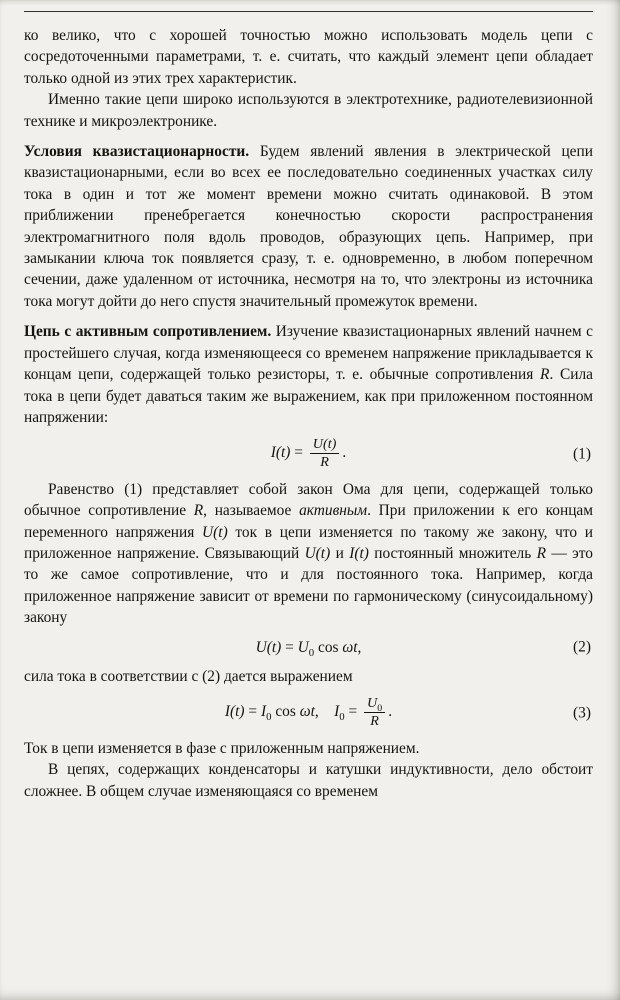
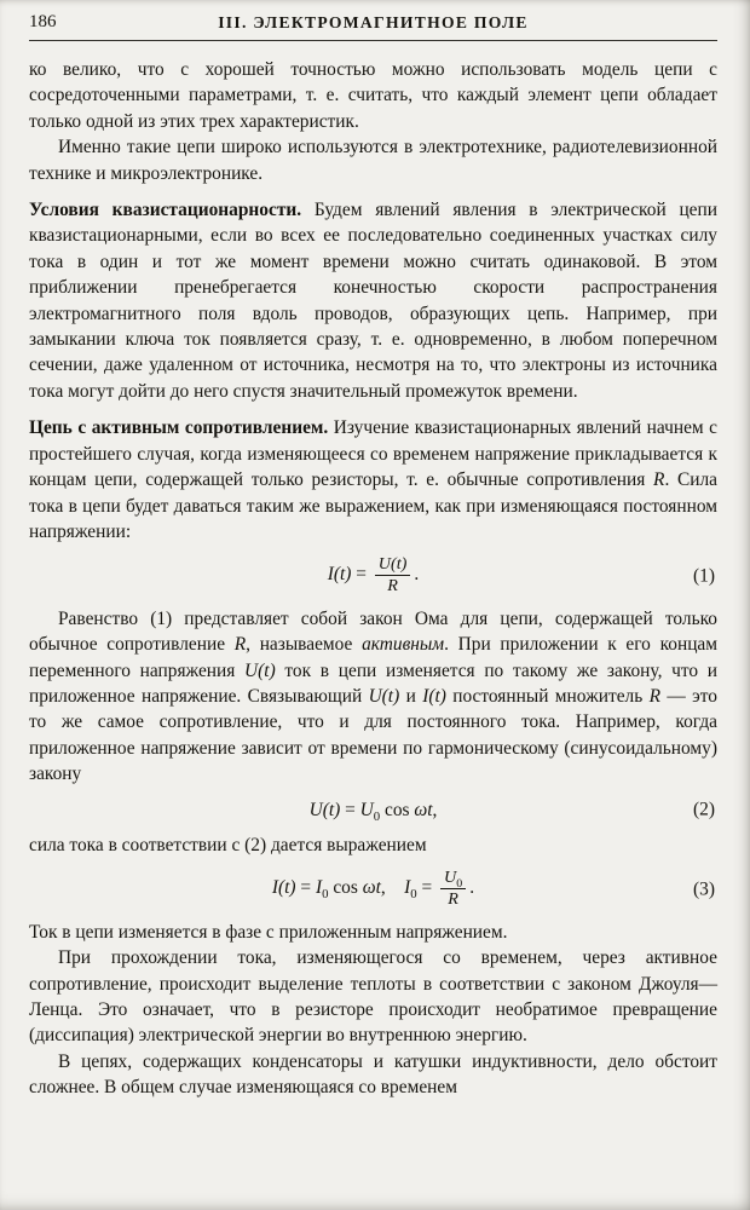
+ 186
+ III. ЭЛЕКТРОМАГНИТНОЕ ПОЛЕ
  ко велико, что с хорошей точностью можно использовать модель цепи с сосредоточенными параметрами, т. е. считать, что каждый элемент цепи обладает только одной из этих трех характеристик.
  Именно такие цепи широко используются в электротехнике, радиотелевизионной технике и микроэлектронике.
  Условия квазистационарности. Будем явлений явления в электрической цепи квазистационарными, если во всех ее последовательно соединенных участках силу тока в один и тот же момент времени можно считать одинаковой. В этом приближении пренебрегается конечностью скорости распространения электромагнитного поля вдоль проводов, образующих цепь. Например, при замыкании ключа ток появляется сразу, т. е. одновременно, в любом поперечном сечении, даже удаленном от источника, несмотря на то, что электроны из источника тока могут дойти до него спустя значительный промежуток времени.
- Цепь с активным сопротивлением. Изучение квазистационарных явлений начнем с простейшего случая, когда изменяющееся со временем напряжение прикладывается к концам цепи, содержащей только резисторы, т. е. обычные сопротивления R. Сила тока в цепи будет даваться таким же выражением, как при приложенном постоянном напряжении:
+ Цепь с активным сопротивлением. Изучение квазистационарных явлений начнем с простейшего случая, когда изменяющееся со временем напряжение прикладывается к концам цепи, содержащей только резисторы, т. е. обычные сопротивления R. Сила тока в цепи будет даваться таким же выражением, как при изменяющаяся постоянном напряжении:
  I(t) =
  U(t)
  R
  .
  (1)
  Равенство (1) представляет собой закон Ома для цепи, содержащей только обычное сопротивление R, называемое активным. При приложении к его концам переменного напряжения U(t) ток в цепи изменяется по такому же закону, что и приложенное напряжение. Связывающий U(t) и I(t) постоянный множитель R — это то же самое сопротивление, что и для постоянного тока. Например, когда приложенное напряжение зависит от времени по гармоническому (синусоидальному) закону
  U(t) = U0 cos ωt,
  (2)
  сила тока в соответствии с (2) дается выражением
  I(t) = I0 cos ωt, I0 =
  U0
  R
  .
  (3)
  Ток в цепи изменяется в фазе с приложенным напряжением.
+ При прохождении тока, изменяющегося со временем, через активное сопротивление, происходит выделение теплоты в соответствии с законом Джоуля—Ленца. Это означает, что в резисторе происходит необратимое превращение (диссипация) электрической энергии во внутреннюю энергию.
  В цепях, содержащих конденсаторы и катушки индуктивности, дело обстоит сложнее. В общем случае изменяющаяся со временем
